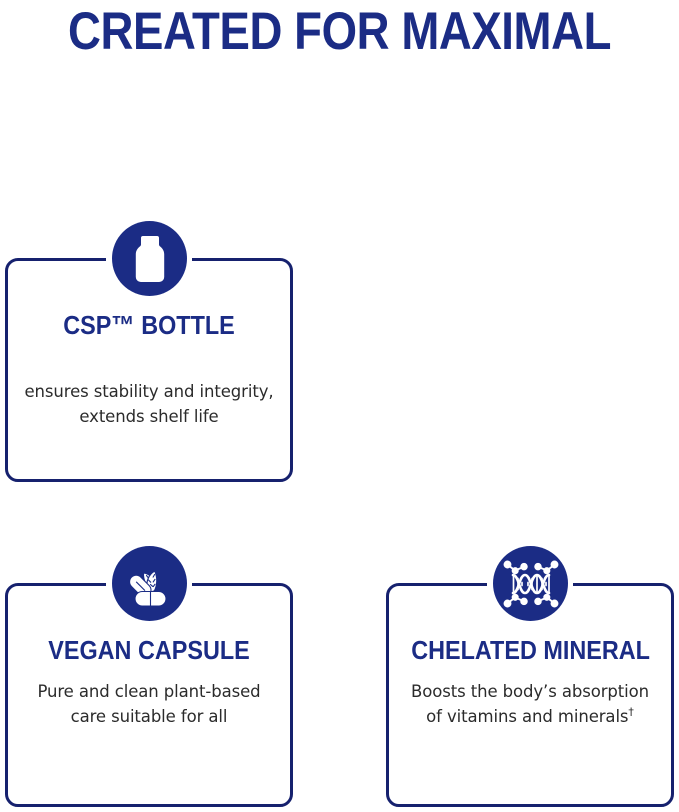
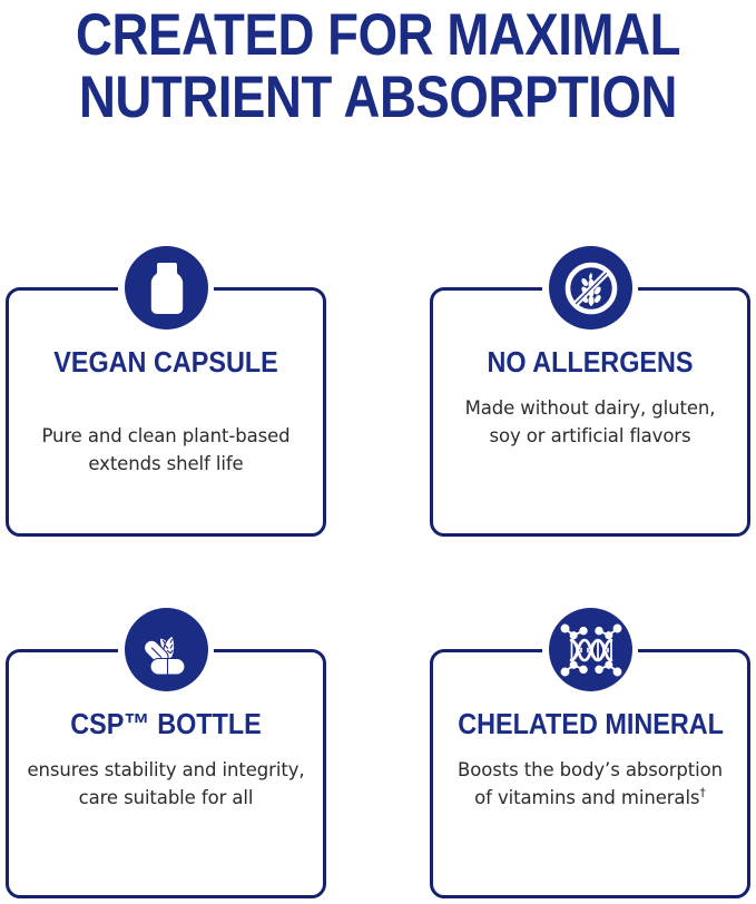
  CREATED FOR MAXIMAL
+ NUTRIENT ABSORPTION
- CSP™ BOTTLE
+ VEGAN CAPSULE
- ensures stability and integrity,
+ Pure and clean plant-based
  extends shelf life
+ NO ALLERGENS
+ Made without dairy, gluten,
+ soy or artificial flavors
- VEGAN CAPSULE
+ CSP™ BOTTLE
- Pure and clean plant-based
+ ensures stability and integrity,
  care suitable for all
  CHELATED MINERAL
  Boosts the body’s absorption
  of vitamins and minerals†
